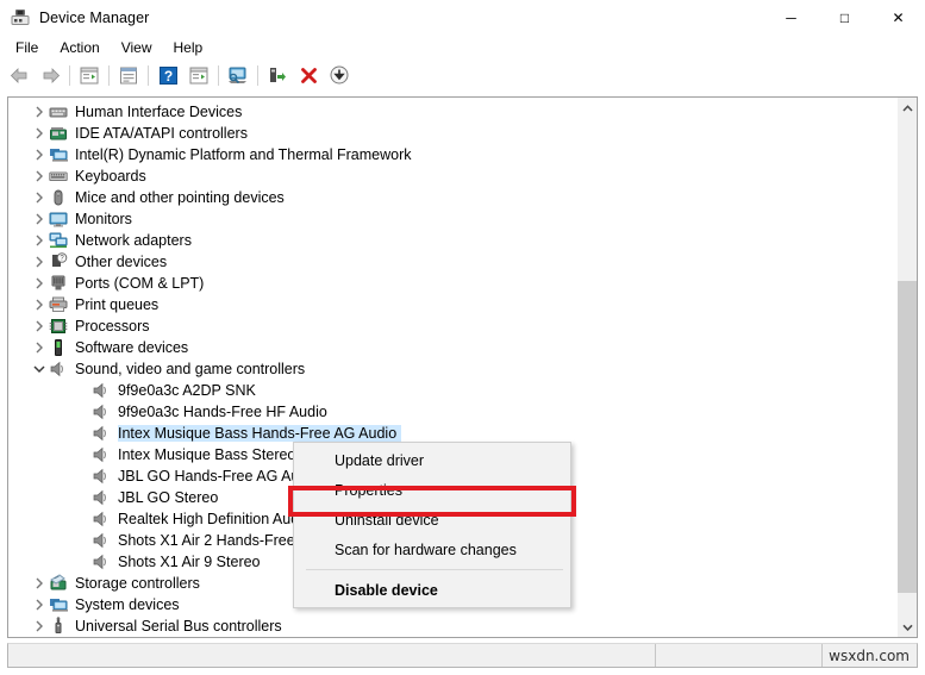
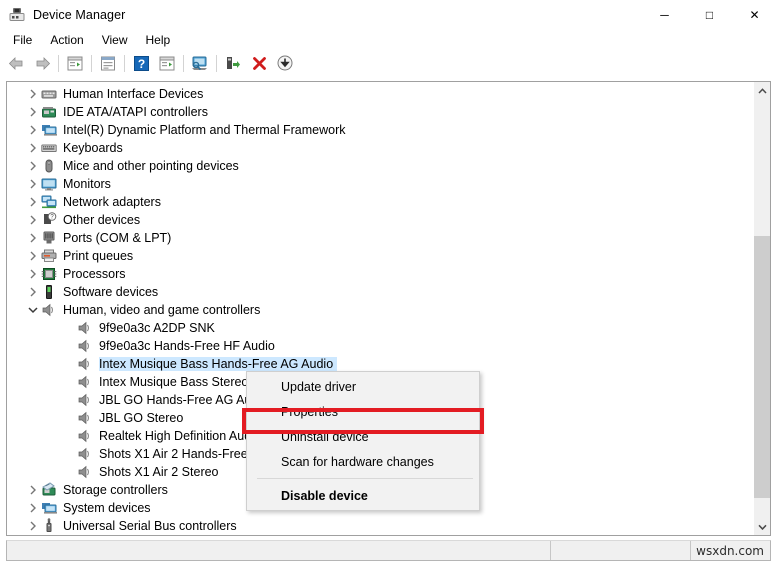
  Device Manager
  ─
  □
  ✕
  File
  Action
  View
  Help
  ?
  Human Interface Devices
  IDE ATA/ATAPI controllers
  Intel(R) Dynamic Platform and Thermal Framework
  Keyboards
  Mice and other pointing devices
  Monitors
  Network adapters
  Other devices
  Ports (COM & LPT)
  Print queues
  Processors
  Software devices
- Sound, video and game controllers
+ Human, video and game controllers
  9f9e0a3c A2DP SNK
  9f9e0a3c Hands-Free HF Audio
  Intex Musique Bass Hands-Free AG Audio
  Intex Musique Bass Stereo
  JBL GO Hands-Free AG A
  JBL GO Stereo
  Realtek High Definition Au
  Shots X1 Air 2 Hands-Free
- Shots X1 Air 9 Stereo
+ Shots X1 Air 2 Stereo
  Storage controllers
  System devices
  Universal Serial Bus controllers
  Update driver
  Properties
  Uninstall device
  Scan for hardware changes
  Disable device
  wsxdn.com
